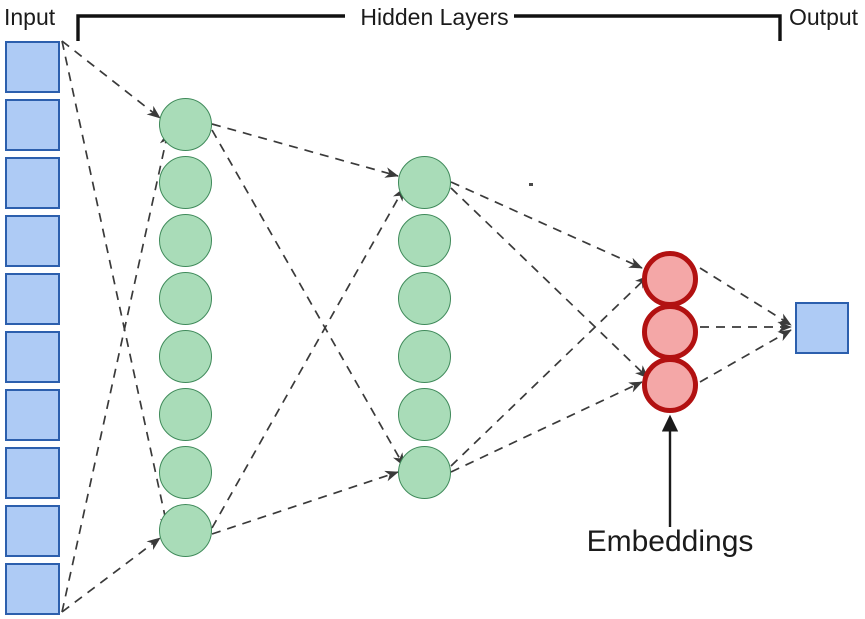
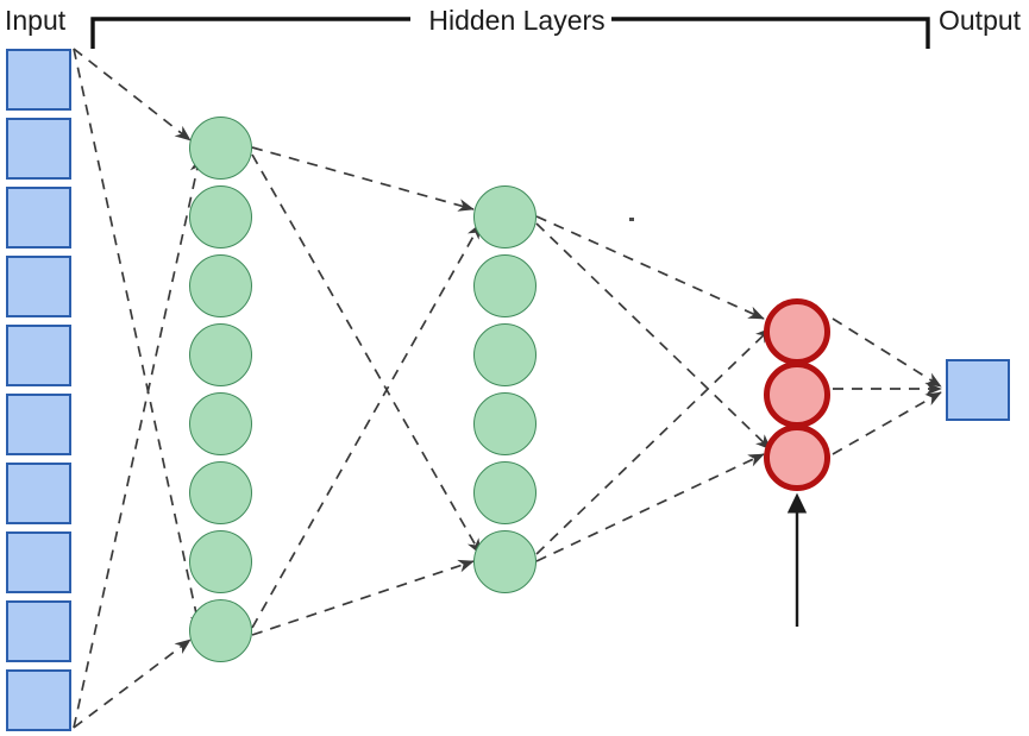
  Input
  Hidden Layers
  Output
- Embeddings
